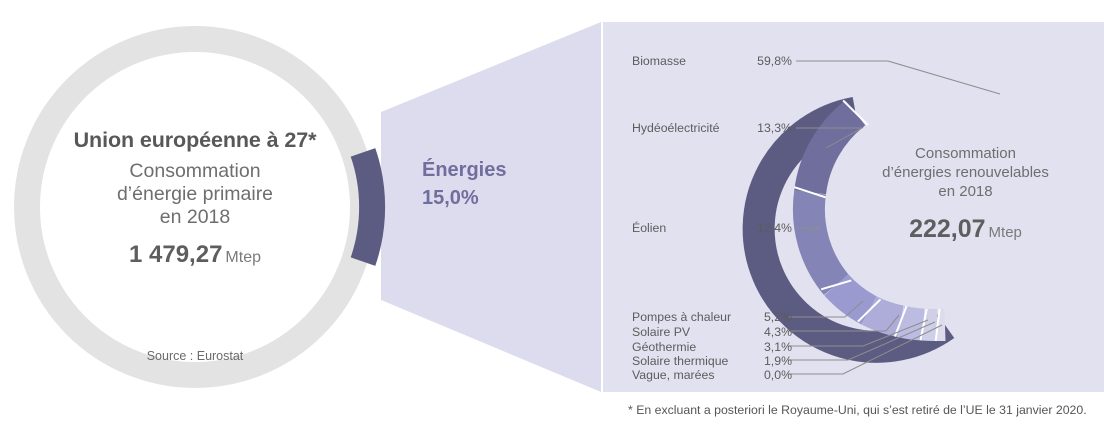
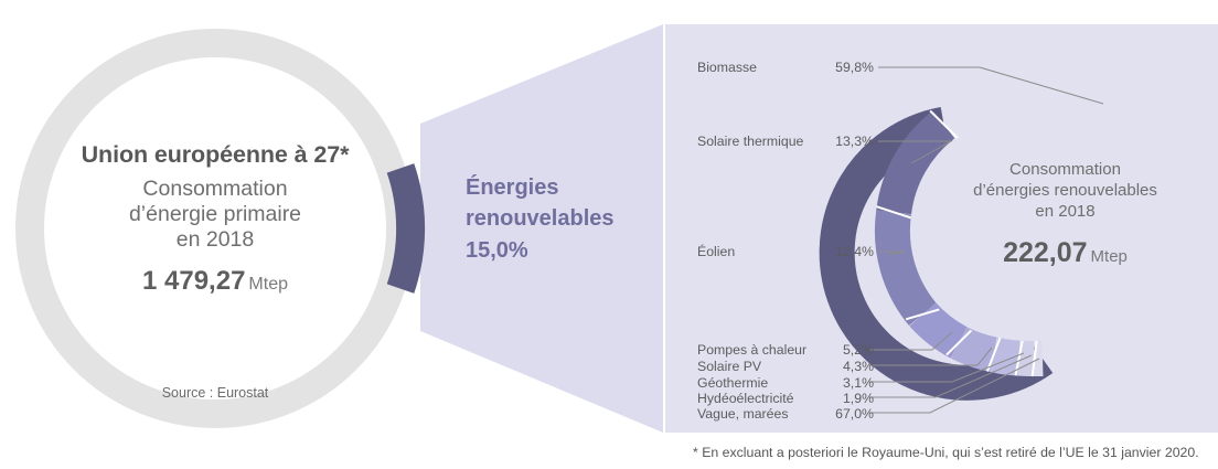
  Union européenne à 27*
  Consommation
  d’énergie primaire
  en 2018
  1 479,27 Mtep
  Source : Eurostat
  Énergies
+ renouvelables
  15,0%
  Biomasse
  59,8%
- Hydéoélectricité
+ Solaire thermique
  13,3%
  Éolien
  12,4%
  Pompes à chaleur
  5,2%
  Solaire PV
  4,3%
  Géothermie
  3,1%
- Solaire thermique
+ Hydéoélectricité
  1,9%
  Vague, marées
- 0,0%
+ 67,0%
  Consommation
  d’énergies renouvelables
  en 2018
  222,07 Mtep
  * En excluant a posteriori le Royaume-Uni, qui s’est retiré de l’UE le 31 janvier 2020.
